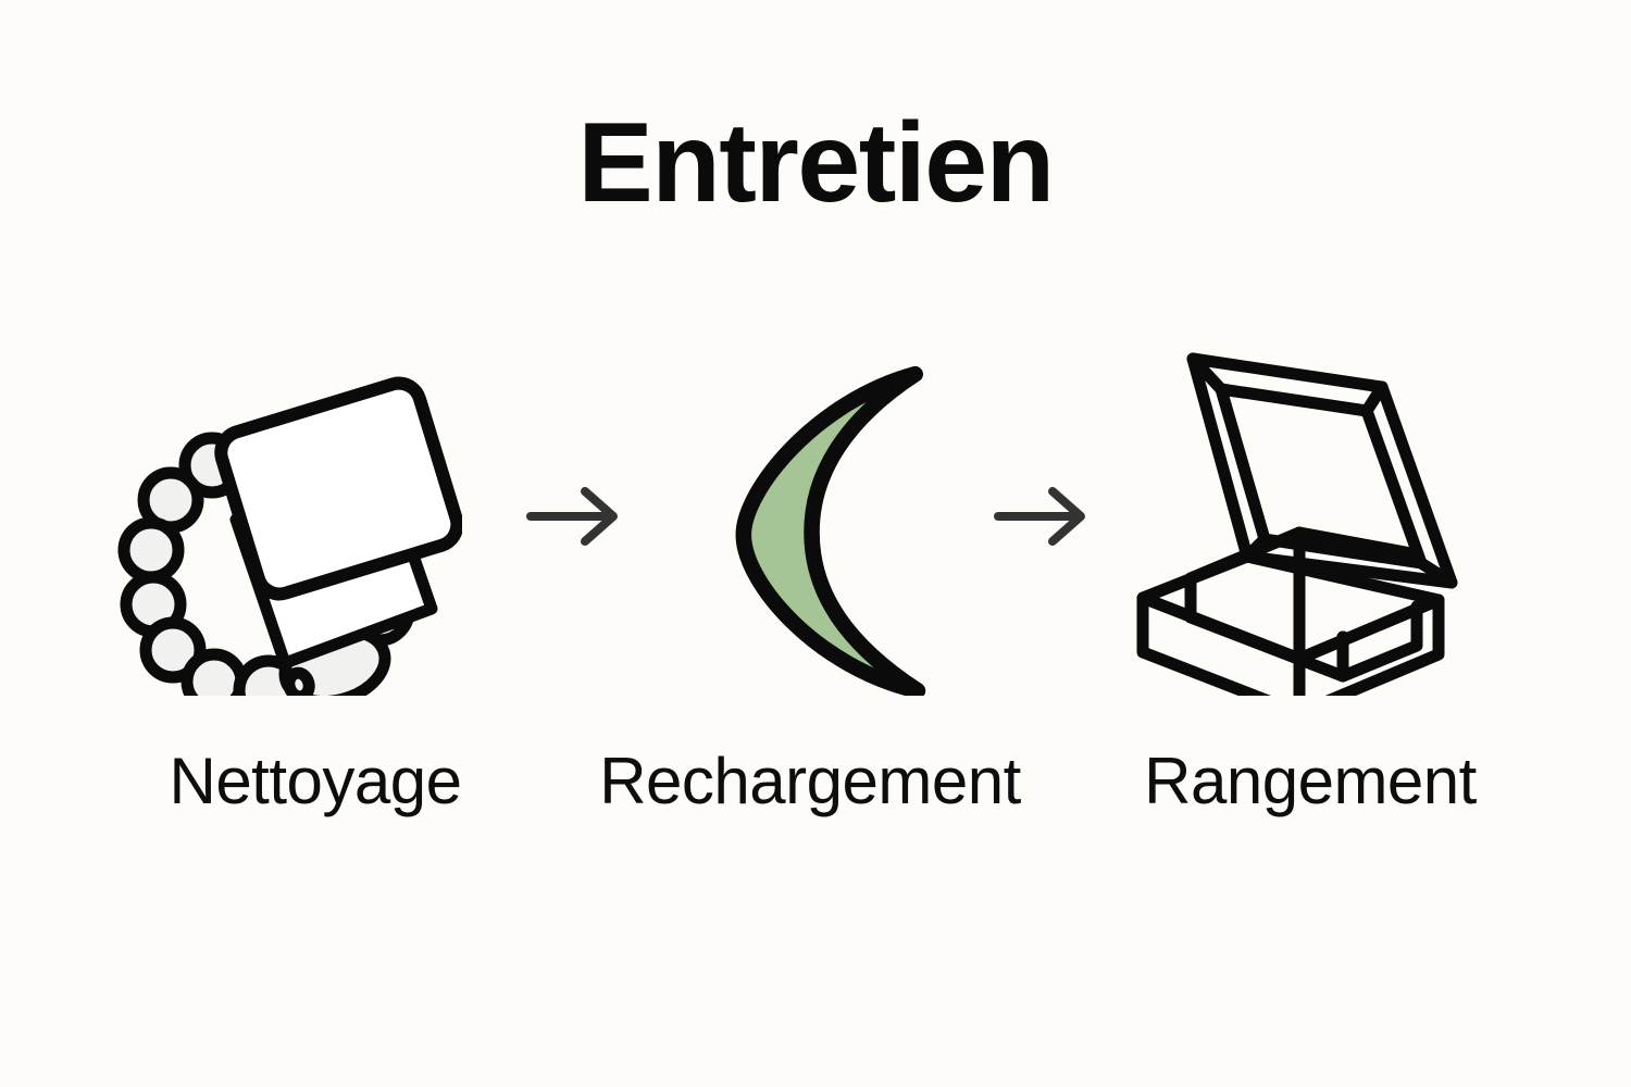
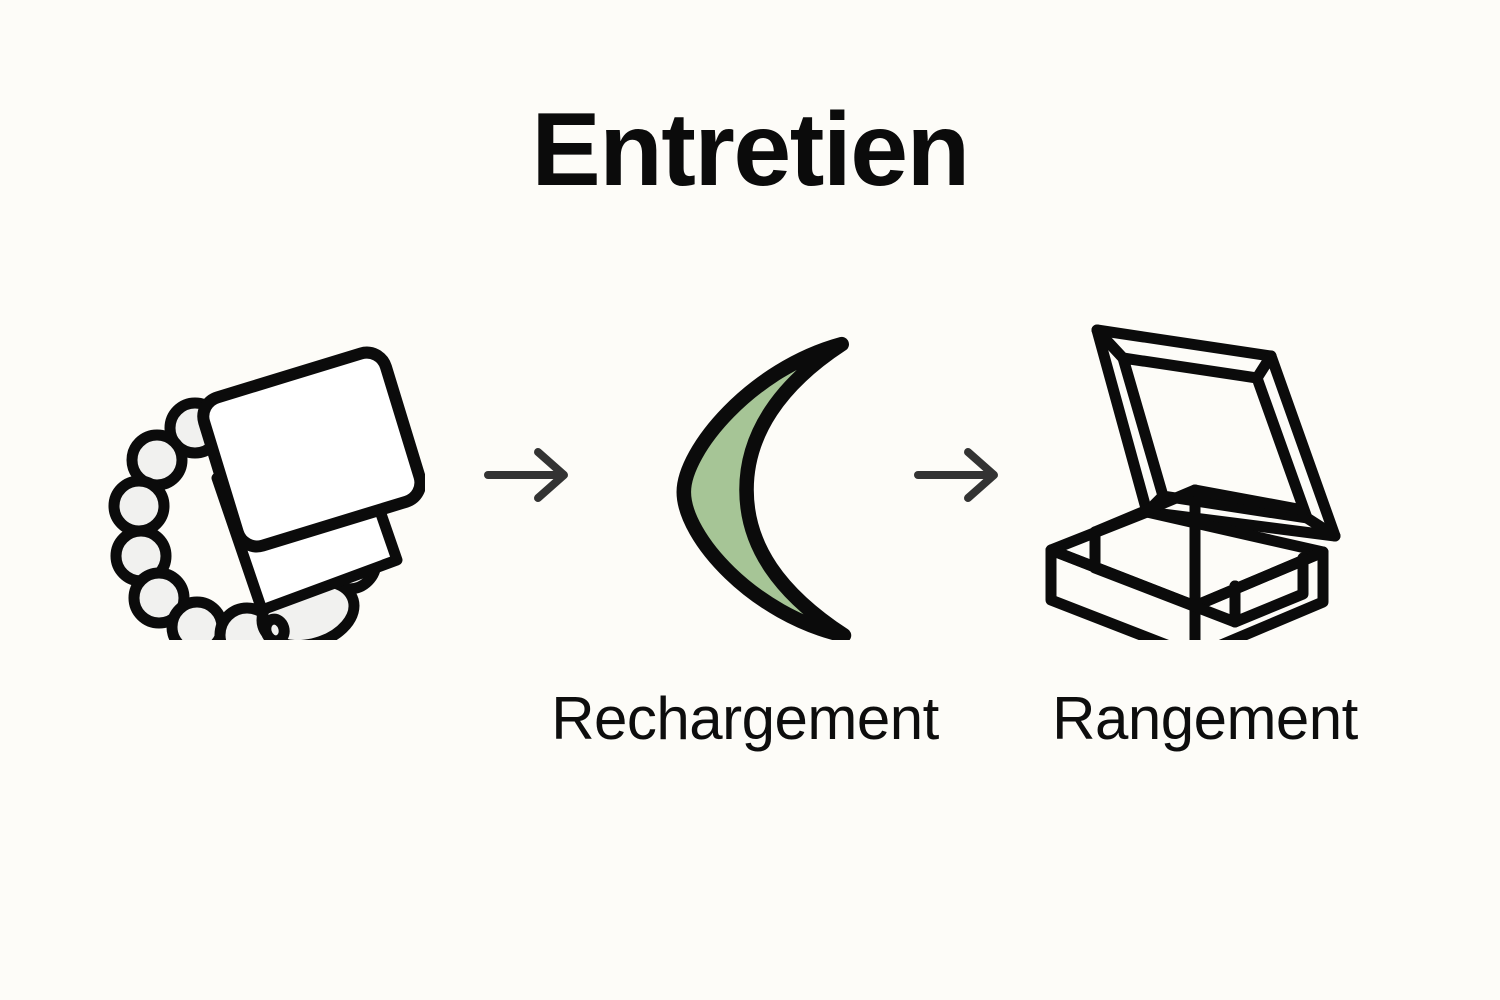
  Entretien
- Nettoyage
  Rechargement
  Rangement
